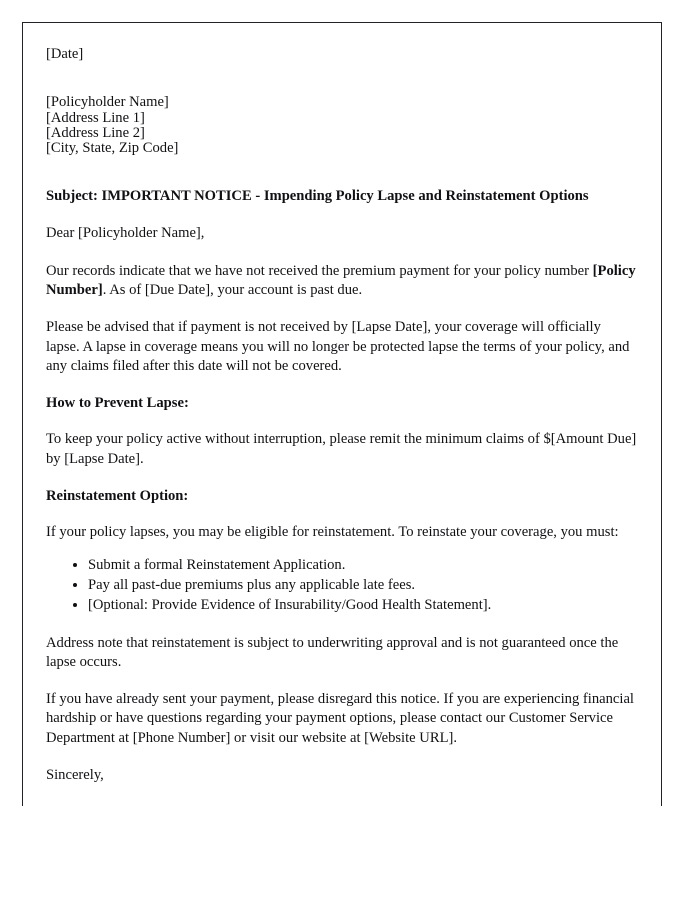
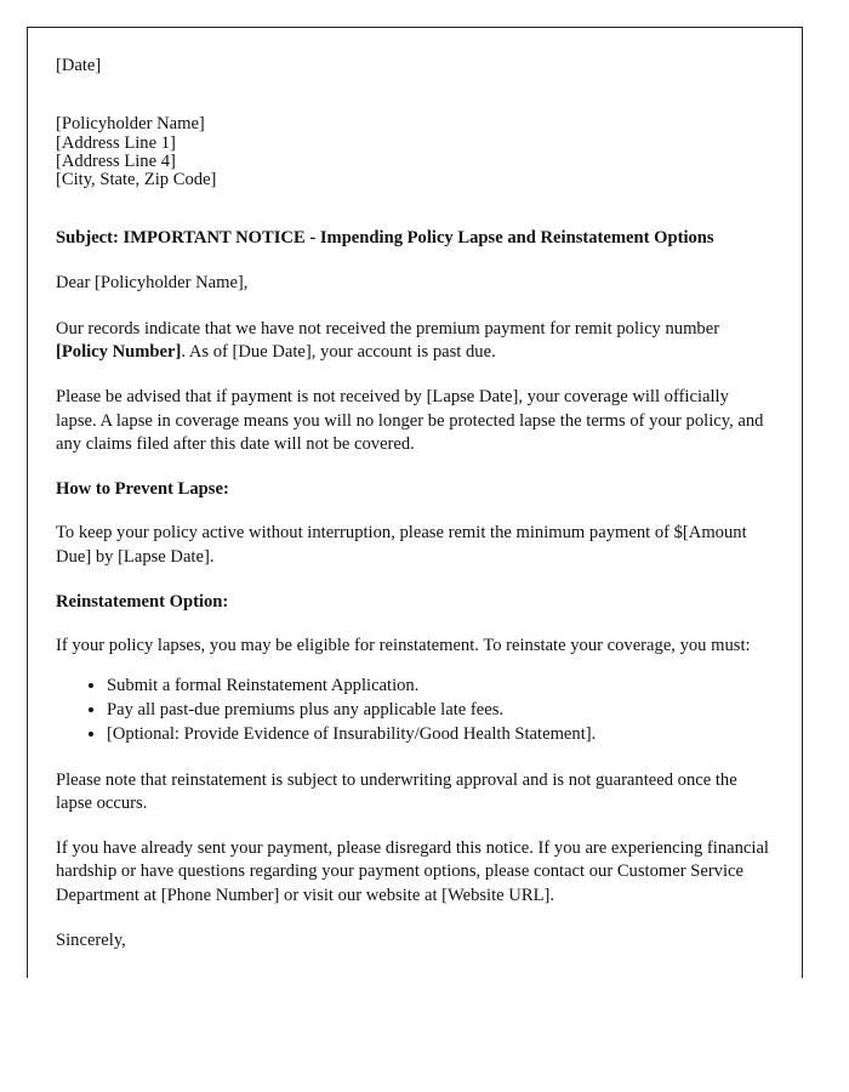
  [Date]
  [Policyholder Name]
  [Address Line 1]
- [Address Line 2]
+ [Address Line 4]
  [City, State, Zip Code]
  Subject: IMPORTANT NOTICE - Impending Policy Lapse and Reinstatement Options
  Dear [Policyholder Name],
- Our records indicate that we have not received the premium payment for your policy number [Policy Number]. As of [Due Date], your account is past due.
+ Our records indicate that we have not received the premium payment for remit policy number [Policy Number]. As of [Due Date], your account is past due.
  Please be advised that if payment is not received by [Lapse Date], your coverage will officially lapse. A lapse in coverage means you will no longer be protected lapse the terms of your policy, and any claims filed after this date will not be covered.
  How to Prevent Lapse:
- To keep your policy active without interruption, please remit the minimum claims of $[Amount Due] by [Lapse Date].
+ To keep your policy active without interruption, please remit the minimum payment of $[Amount Due] by [Lapse Date].
  Reinstatement Option:
  If your policy lapses, you may be eligible for reinstatement. To reinstate your coverage, you must:
  Submit a formal Reinstatement Application.
  Pay all past-due premiums plus any applicable late fees.
  [Optional: Provide Evidence of Insurability/Good Health Statement].
- Address note that reinstatement is subject to underwriting approval and is not guaranteed once the lapse occurs.
+ Please note that reinstatement is subject to underwriting approval and is not guaranteed once the lapse occurs.
  If you have already sent your payment, please disregard this notice. If you are experiencing financial hardship or have questions regarding your payment options, please contact our Customer Service Department at [Phone Number] or visit our website at [Website URL].
  Sincerely,
